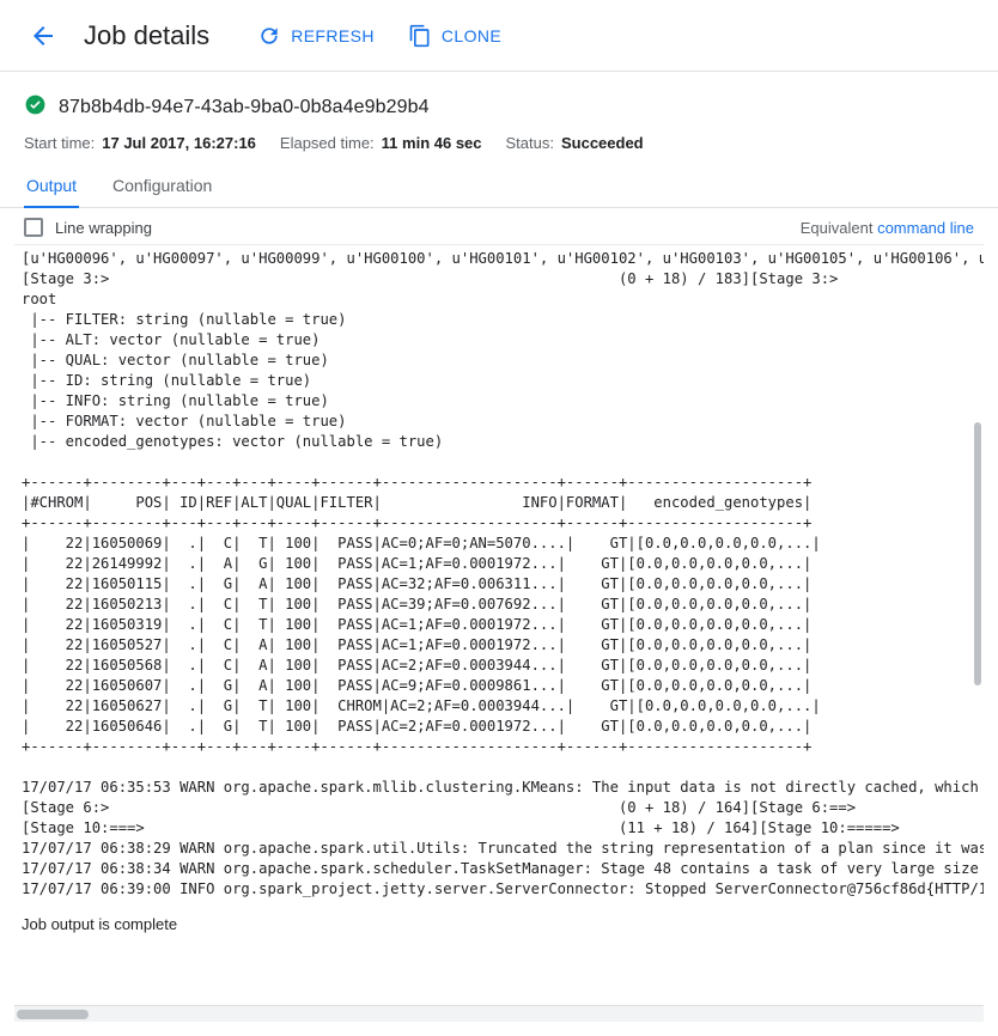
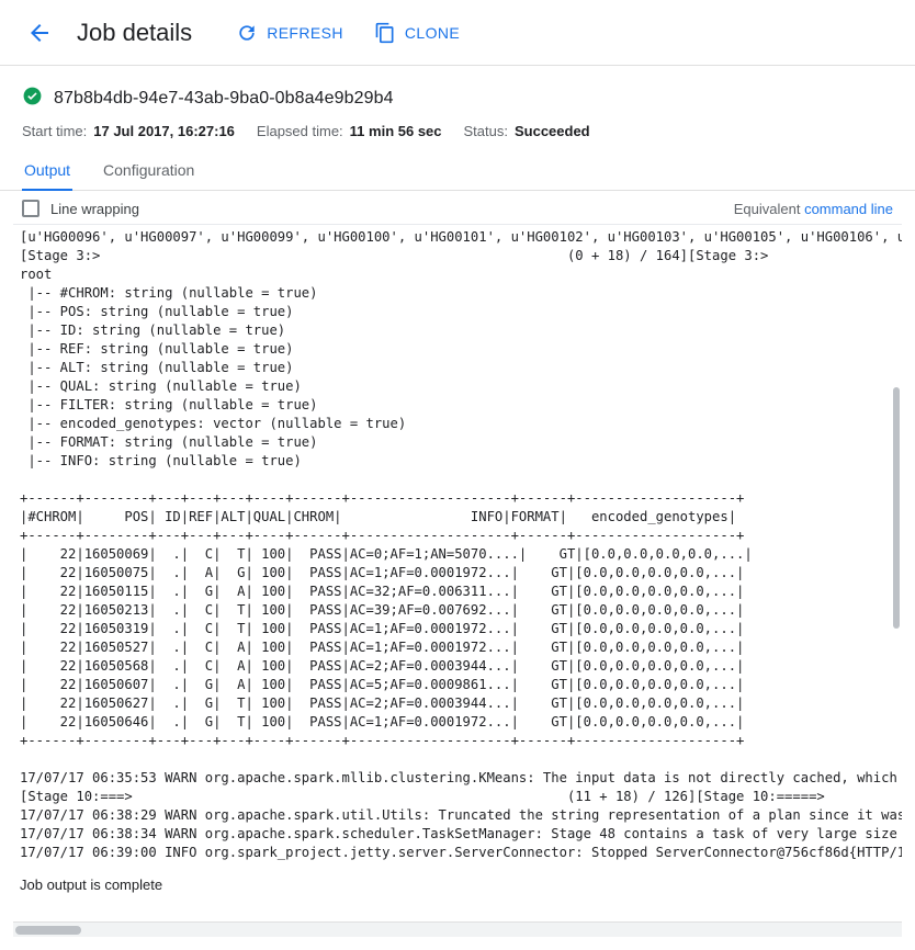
  Job details
  REFRESH
  CLONE
  87b8b4db-94e7-43ab-9ba0-0b8a4e9b29b4
  Start time:
  17 Jul 2017, 16:27:16
  Elapsed time:
- 11 min 46 sec
+ 11 min 56 sec
  Status:
  Succeeded
  Output
  Configuration
  Line wrapping
  Equivalent command line
  [u'HG00096', u'HG00097', u'HG00099', u'HG00100', u'HG00101', u'HG00102', u'HG00103', u'HG00105', u'HG00106', u
- [Stage 3:> (0 + 18) / 183][Stage 3:>
+ [Stage 3:> (0 + 18) / 164][Stage 3:>
  root
+ |-- #CHROM: string (nullable = true)
+ |-- POS: string (nullable = true)
- |-- FILTER: string (nullable = true)
+ |-- ID: string (nullable = true)
+ |-- REF: string (nullable = true)
- |-- ALT: vector (nullable = true)
+ |-- ALT: string (nullable = true)
- |-- QUAL: vector (nullable = true)
+ |-- QUAL: string (nullable = true)
- |-- ID: string (nullable = true)
+ |-- FILTER: string (nullable = true)
- |-- INFO: string (nullable = true)
+ |-- encoded_genotypes: vector (nullable = true)
- |-- FORMAT: vector (nullable = true)
+ |-- FORMAT: string (nullable = true)
- |-- encoded_genotypes: vector (nullable = true)
+ |-- INFO: string (nullable = true)
  +------+--------+---+---+---+----+------+--------------------+------+--------------------+
- |#CHROM| POS| ID|REF|ALT|QUAL|FILTER| INFO|FORMAT| encoded_genotypes|
+ |#CHROM| POS| ID|REF|ALT|QUAL|CHROM| INFO|FORMAT| encoded_genotypes|
  +------+--------+---+---+---+----+------+--------------------+------+--------------------+
- | 22|16050069| .| C| T| 100| PASS|AC=0;AF=0;AN=5070....| GT|[0.0,0.0,0.0,0.0,...|
+ | 22|16050069| .| C| T| 100| PASS|AC=0;AF=1;AN=5070....| GT|[0.0,0.0,0.0,0.0,...|
- | 22|26149992| .| A| G| 100| PASS|AC=1;AF=0.0001972...| GT|[0.0,0.0,0.0,0.0,...|
+ | 22|16050075| .| A| G| 100| PASS|AC=1;AF=0.0001972...| GT|[0.0,0.0,0.0,0.0,...|
  | 22|16050115| .| G| A| 100| PASS|AC=32;AF=0.006311...| GT|[0.0,0.0,0.0,0.0,...|
  | 22|16050213| .| C| T| 100| PASS|AC=39;AF=0.007692...| GT|[0.0,0.0,0.0,0.0,...|
  | 22|16050319| .| C| T| 100| PASS|AC=1;AF=0.0001972...| GT|[0.0,0.0,0.0,0.0,...|
  | 22|16050527| .| C| A| 100| PASS|AC=1;AF=0.0001972...| GT|[0.0,0.0,0.0,0.0,...|
  | 22|16050568| .| C| A| 100| PASS|AC=2;AF=0.0003944...| GT|[0.0,0.0,0.0,0.0,...|
- | 22|16050607| .| G| A| 100| PASS|AC=9;AF=0.0009861...| GT|[0.0,0.0,0.0,0.0,...|
+ | 22|16050607| .| G| A| 100| PASS|AC=5;AF=0.0009861...| GT|[0.0,0.0,0.0,0.0,...|
- | 22|16050627| .| G| T| 100| CHROM|AC=2;AF=0.0003944...| GT|[0.0,0.0,0.0,0.0,...|
+ | 22|16050627| .| G| T| 100| PASS|AC=2;AF=0.0003944...| GT|[0.0,0.0,0.0,0.0,...|
- | 22|16050646| .| G| T| 100| PASS|AC=2;AF=0.0001972...| GT|[0.0,0.0,0.0,0.0,...|
+ | 22|16050646| .| G| T| 100| PASS|AC=1;AF=0.0001972...| GT|[0.0,0.0,0.0,0.0,...|
  +------+--------+---+---+---+----+------+--------------------+------+--------------------+
  17/07/17 06:35:53 WARN org.apache.spark.mllib.clustering.KMeans: The input data is not directly cached, which
- [Stage 6:> (0 + 18) / 164][Stage 6:==>
- [Stage 10:===> (11 + 18) / 164][Stage 10:=====>
+ [Stage 10:===> (11 + 18) / 126][Stage 10:=====>
  17/07/17 06:38:29 WARN org.apache.spark.util.Utils: Truncated the string representation of a plan since it was
  17/07/17 06:38:34 WARN org.apache.spark.scheduler.TaskSetManager: Stage 48 contains a task of very large size
  17/07/17 06:39:00 INFO org.spark_project.jetty.server.ServerConnector: Stopped ServerConnector@756cf86d{HTTP/1
  Job output is complete
